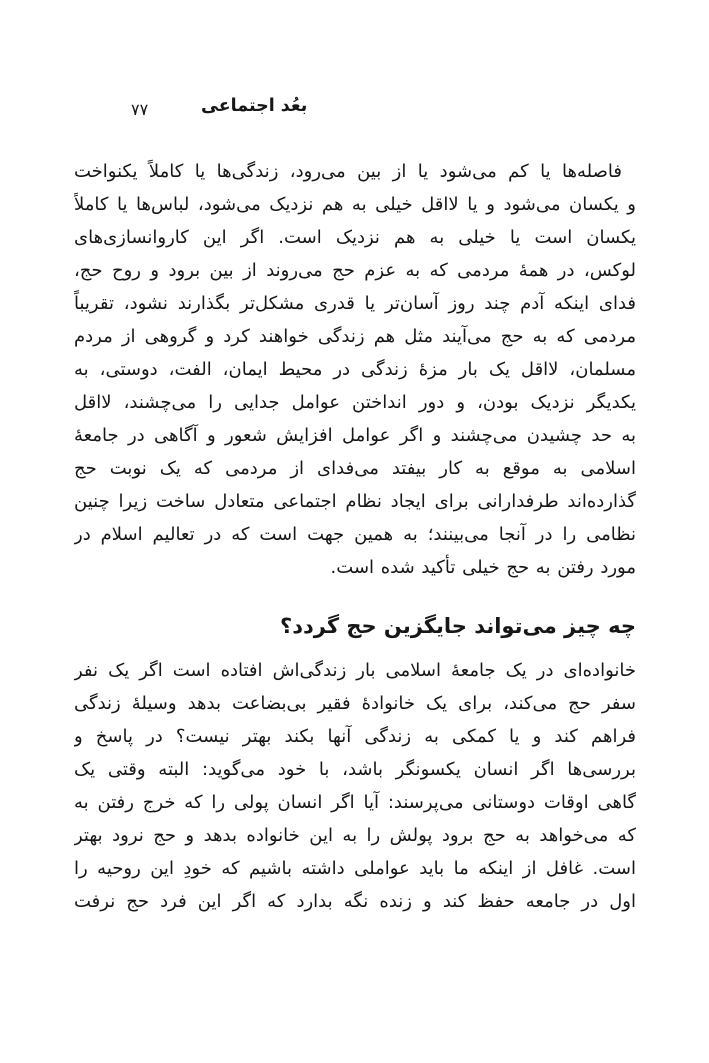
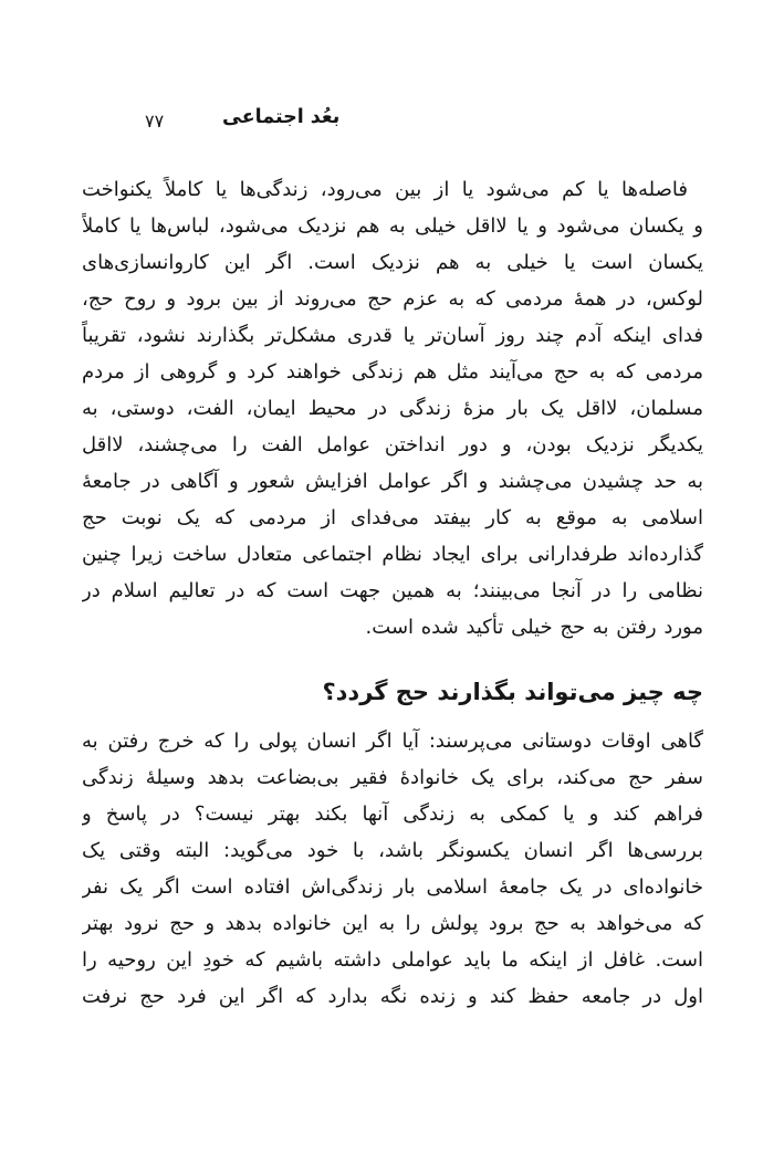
  ۷۷
  بعُد اجتماعی
  فاصلهها یا کم می‌شود یا از بین می‌رود، زندگی‌ها یا کاملاً یکنواخت
  و یکسان می‌شود و یا لااقل خیلی به هم نزدیک می‌شود، لباس‌ها یا کاملاً
  یکسان است یا خیلی به هم نزدیک است. اگر این کاروانسازی‌های
  لوکس، در همهٔ مردمی که به عزم حج می‌روند از بین برود و روح حج،
  فدای اینکه آدم چند روز آسان‌تر یا قدری مشکل‌تر بگذارند نشود، تقریباً
  مردمی که به حج می‌آیند مثل هم زندگی خواهند کرد و گروهی از مردم
  مسلمان، لااقل یک بار مزهٔ زندگی در محیط ایمان، الفت، دوستی، به
- یکدیگر نزدیک بودن، و دور انداختن عوامل جدایی را می‌چشند، لااقل
+ یکدیگر نزدیک بودن، و دور انداختن عوامل الفت را می‌چشند، لااقل
  به حد چشیدن می‌چشند و اگر عوامل افزایش شعور و آگاهی در جامعهٔ
  اسلامی به موقع به کار بیفتد می‌فدای از مردمی که یک نوبت حج
  گذارده‌اند طرفدارانی برای ایجاد نظام اجتماعی متعادل ساخت زیرا چنین
  نظامی را در آنجا می‌بینند؛ به همین جهت است که در تعالیم اسلام در
  مورد رفتن به حج خیلی تأکید شده است.
- چه چیز می‌تواند جایگزین حج گردد؟
+ چه چیز می‌تواند بگذارند حج گردد؟
- خانواده‌ای در یک جامعهٔ اسلامی بار زندگی‌اش افتاده است اگر یک نفر
+ گاهی اوقات دوستانی می‌پرسند: آیا اگر انسان پولی را که خرج رفتن به
  سفر حج می‌کند، برای یک خانوادهٔ فقیر بی‌بضاعت بدهد وسیلهٔ زندگی
  فراهم کند و یا کمکی به زندگی آنها بکند بهتر نیست؟ در پاسخ و
  بررسی‌ها اگر انسان یکسونگر باشد، با خود می‌گوید: البته وقتی یک
- گاهی اوقات دوستانی می‌پرسند: آیا اگر انسان پولی را که خرج رفتن به
+ خانواده‌ای در یک جامعهٔ اسلامی بار زندگی‌اش افتاده است اگر یک نفر
  که می‌خواهد به حج برود پولش را به این خانواده بدهد و حج نرود بهتر
  است. غافل از اینکه ما باید عواملی داشته باشیم که خودِ این روحیه را
  اول در جامعه حفظ کند و زنده نگه بدارد که اگر این فرد حج نرفت
